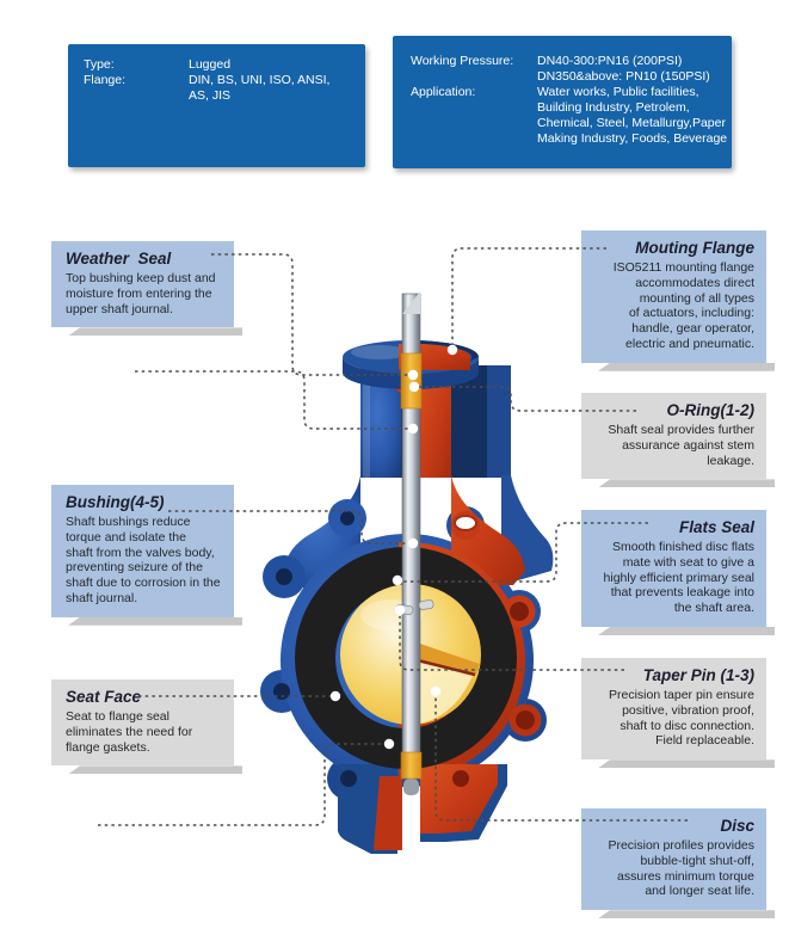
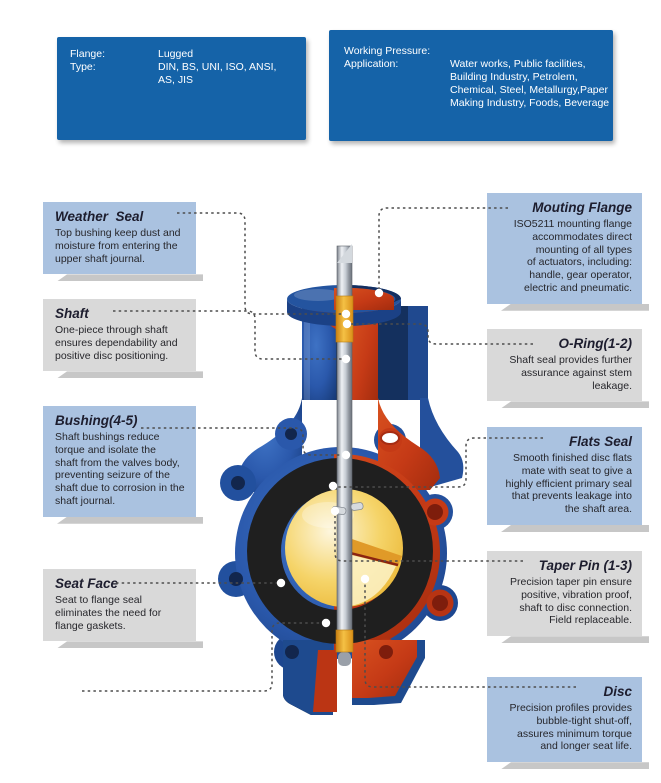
- Type:
+ Flange:
  Lugged
- Flange:
+ Type:
  DIN, BS, UNI, ISO, ANSI,
  AS, JIS
  Working Pressure:
- DN40-300:PN16 (200PSI)
- DN350&above: PN10 (150PSI)
  Application:
  Water works, Public facilities,
  Building Industry, Petrolem,
  Chemical, Steel, Metallurgy,Paper
  Making Industry, Foods, Beverage
  Weather Seal
  Top bushing keep dust and
  moisture from entering the
  upper shaft journal.
+ Shaft
+ One-piece through shaft
+ ensures dependability and
+ positive disc positioning.
  Bushing(4-5)
  Shaft bushings reduce
  torque and isolate the
  shaft from the valves body,
  preventing seizure of the
  shaft due to corrosion in the
  shaft journal.
  Seat Face
  Seat to flange seal
  eliminates the need for
  flange gaskets.
  Mouting Flange
  ISO5211 mounting flange
  accommodates direct
  mounting of all types
  of actuators, including:
  handle, gear operator,
  electric and pneumatic.
  O-Ring(1-2)
  Shaft seal provides further
  assurance against stem
  leakage.
  Flats Seal
  Smooth finished disc flats
  mate with seat to give a
  highly efficient primary seal
  that prevents leakage into
  the shaft area.
  Taper Pin (1-3)
  Precision taper pin ensure
  positive, vibration proof,
  shaft to disc connection.
  Field replaceable.
  Disc
  Precision profiles provides
  bubble-tight shut-off,
  assures minimum torque
  and longer seat life.
